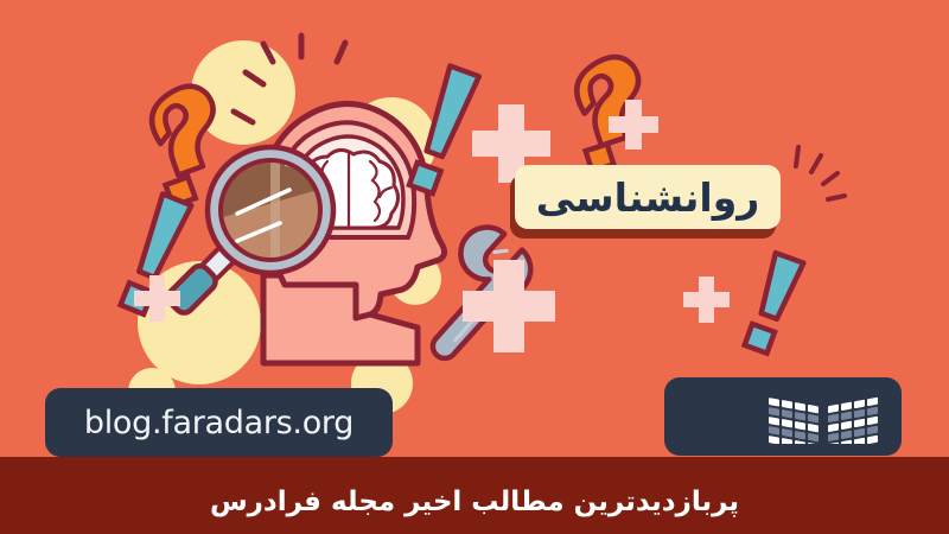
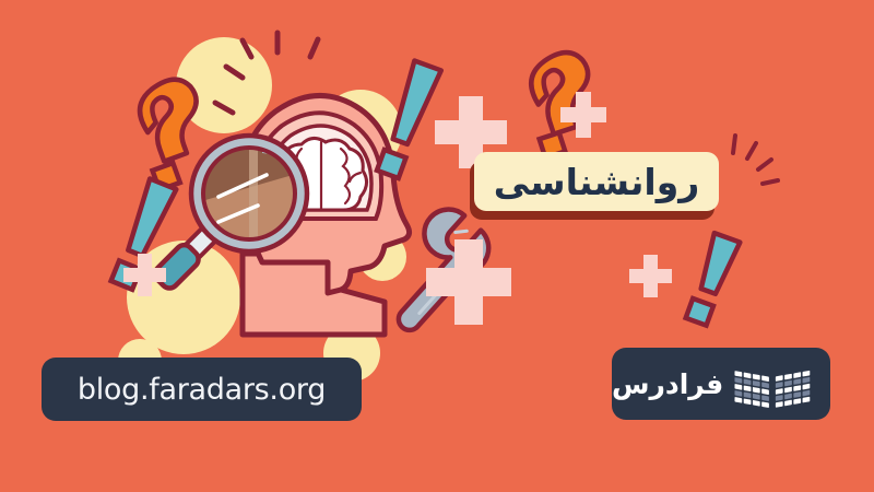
  روانشناسی
- پربازدیدترین مطالب اخیر مجله فرادرس
  blog.faradars.org
+ فرادرس
